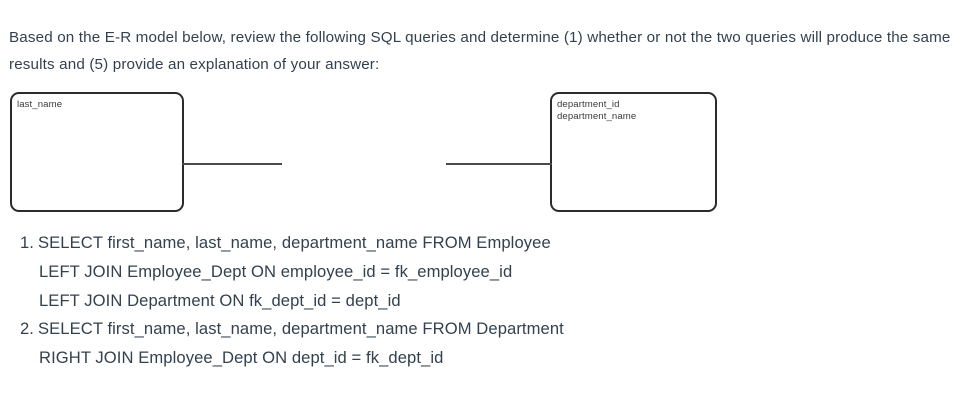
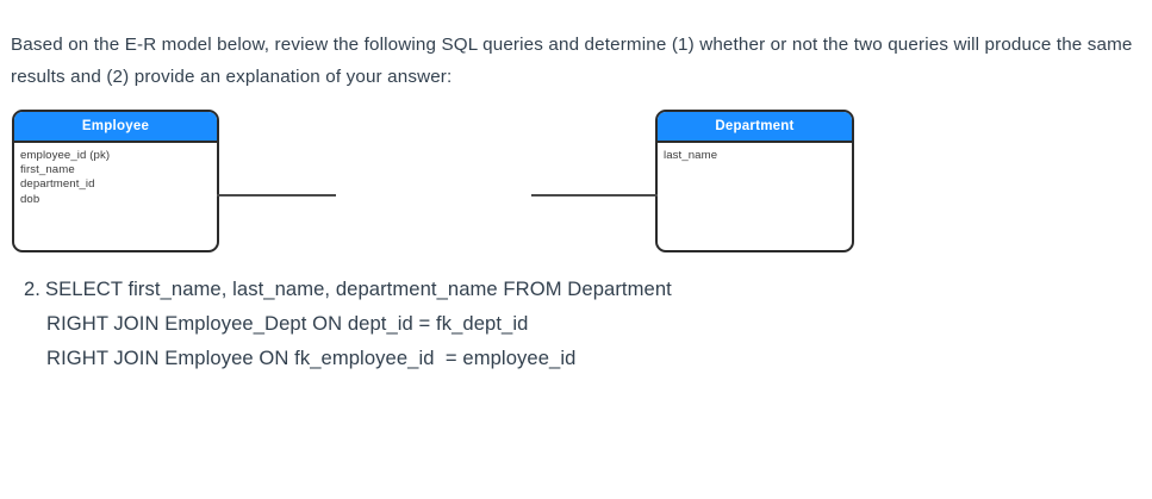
- Based on the E-R model below, review the following SQL queries and determine (1) whether or not the two queries will produce the same results and (5) provide an explanation of your answer:
+ Based on the E-R model below, review the following SQL queries and determine (1) whether or not the two queries will produce the same results and (2) provide an explanation of your answer:
+ Employee
+ employee_id (pk)
+ first_name
- last_name
+ department_id
+ dob
+ Department
- department_id
+ last_name
- department_name
- 1.
- SELECT first_name, last_name, department_name FROM Employee
- LEFT JOIN Employee_Dept ON employee_id = fk_employee_id
- LEFT JOIN Department ON fk_dept_id = dept_id
  2.
  SELECT first_name, last_name, department_name FROM Department
  RIGHT JOIN Employee_Dept ON dept_id = fk_dept_id
+ RIGHT JOIN Employee ON fk_employee_id = employee_id
